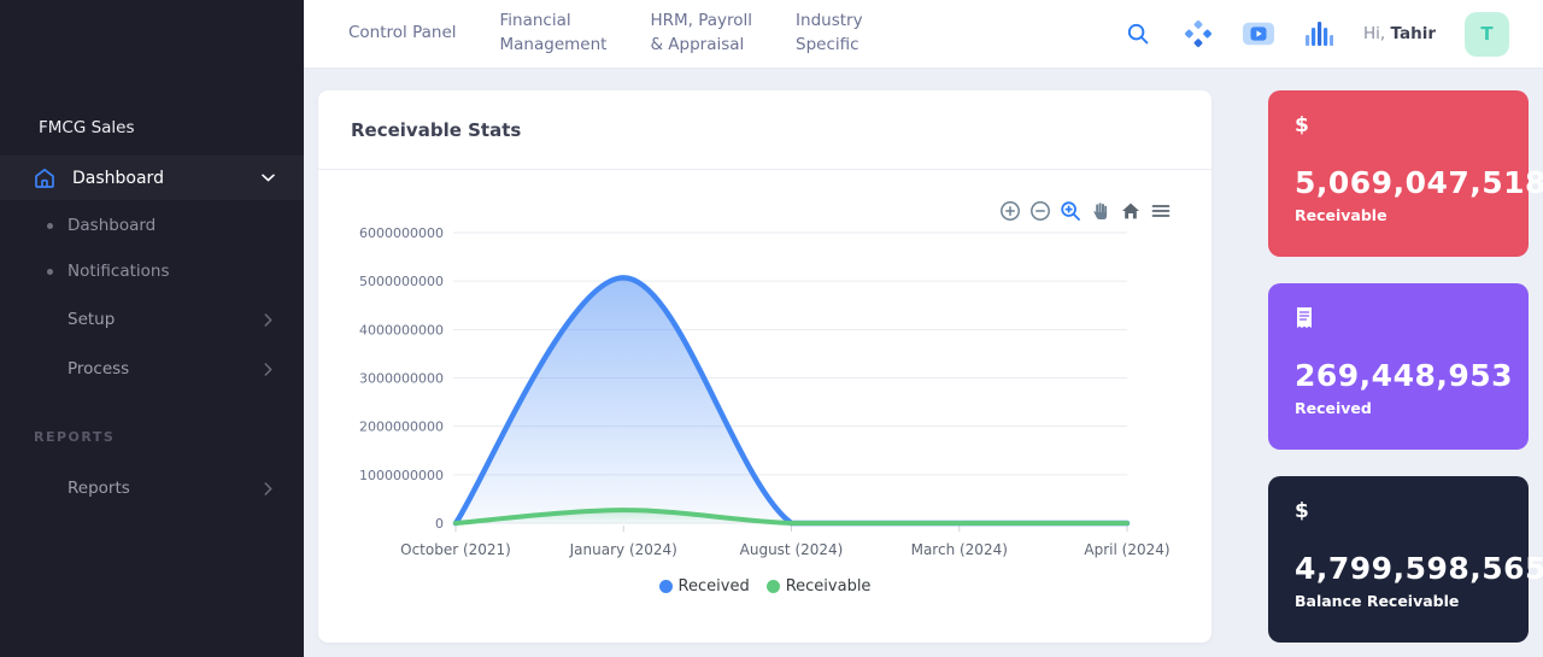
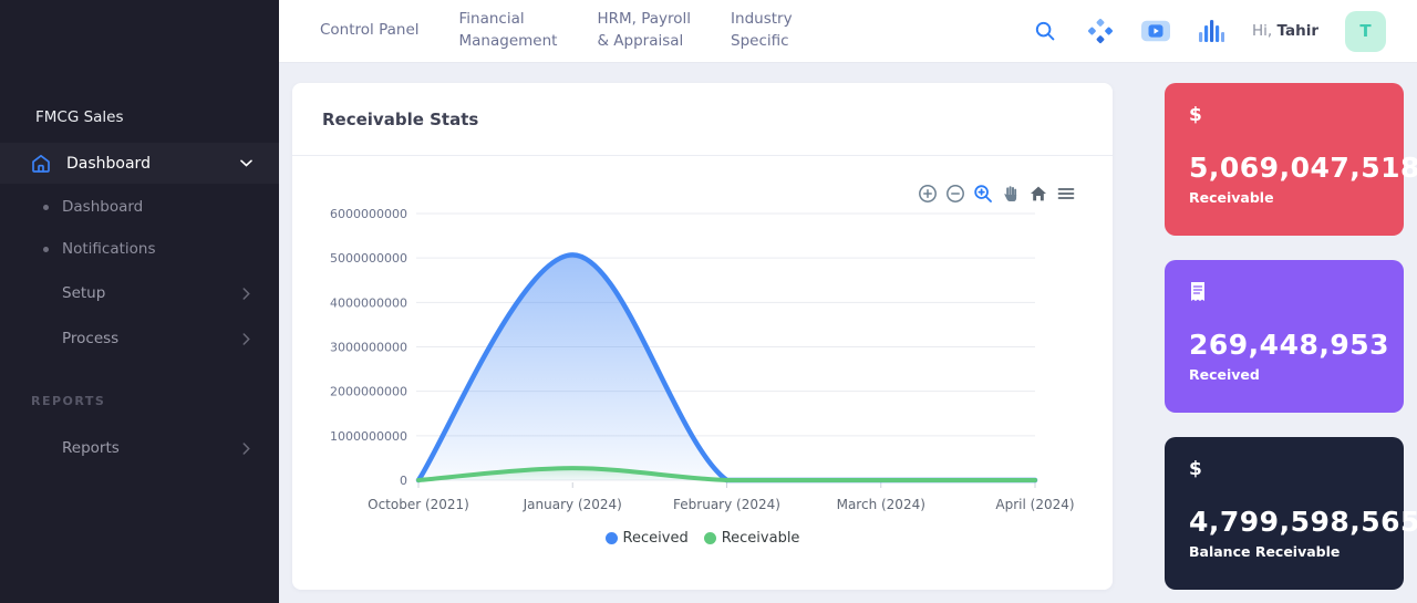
  FMCG Sales
  Dashboard
  Dashboard
  Notifications
  Setup
  Process
  REPORTS
  Reports
  Control Panel
  Financial
  Management
  HRM, Payroll
  & Appraisal
  Industry
  Specific
  Hi, Tahir
  T
  Receivable Stats
  0
  1000000000
  2000000000
  3000000000
  4000000000
  5000000000
  6000000000
  October (2021)
  January (2024)
- August (2024)
+ February (2024)
  March (2024)
  April (2024)
  Received
  Receivable
  $
  5,069,047,518
  Receivable
  269,448,953
  Received
  $
  4,799,598,565
  Balance Receivable
